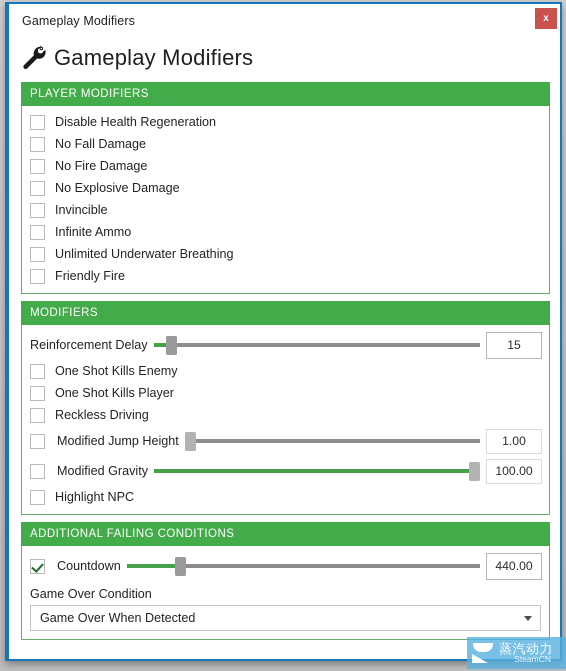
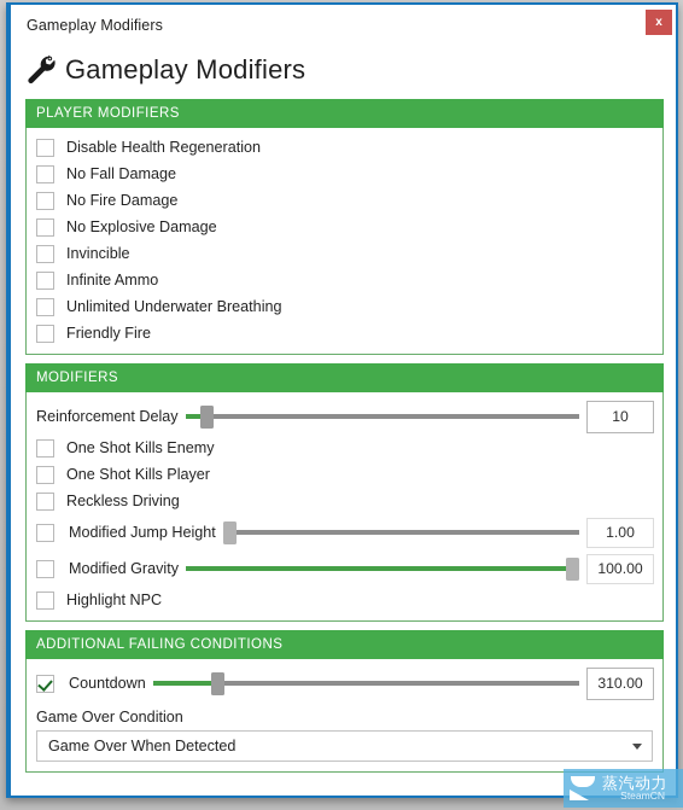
  Gameplay Modifiers
  x
  Gameplay Modifiers
  PLAYER MODIFIERS
  Disable Health Regeneration
  No Fall Damage
  No Fire Damage
  No Explosive Damage
  Invincible
  Infinite Ammo
  Unlimited Underwater Breathing
  Friendly Fire
  MODIFIERS
  Reinforcement Delay
- 15
+ 10
  One Shot Kills Enemy
  One Shot Kills Player
  Reckless Driving
  Modified Jump Height
  1.00
  Modified Gravity
  100.00
  Highlight NPC
  ADDITIONAL FAILING CONDITIONS
  Countdown
- 440.00
+ 310.00
  Game Over Condition
  Game Over When Detected
  蒸汽动力
  SteamCN
